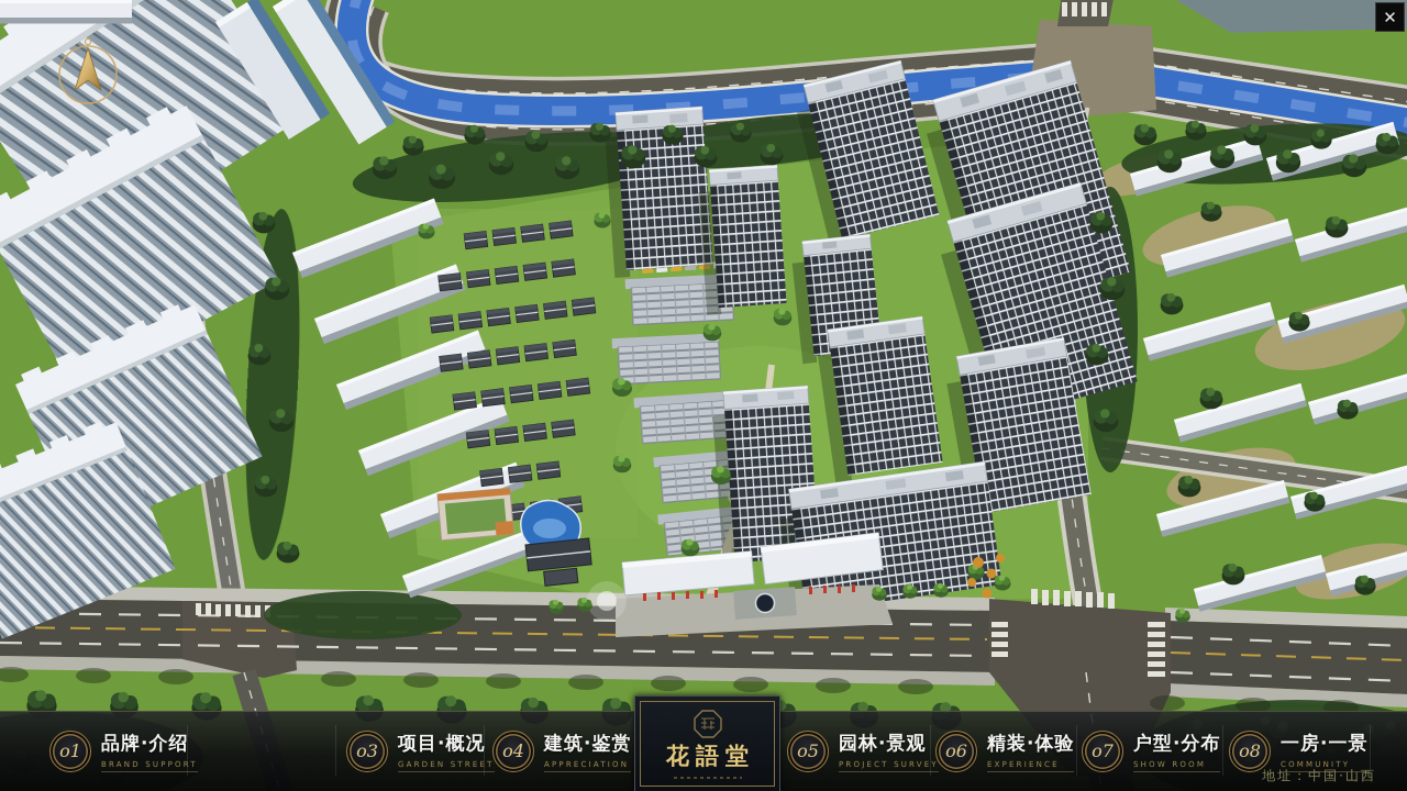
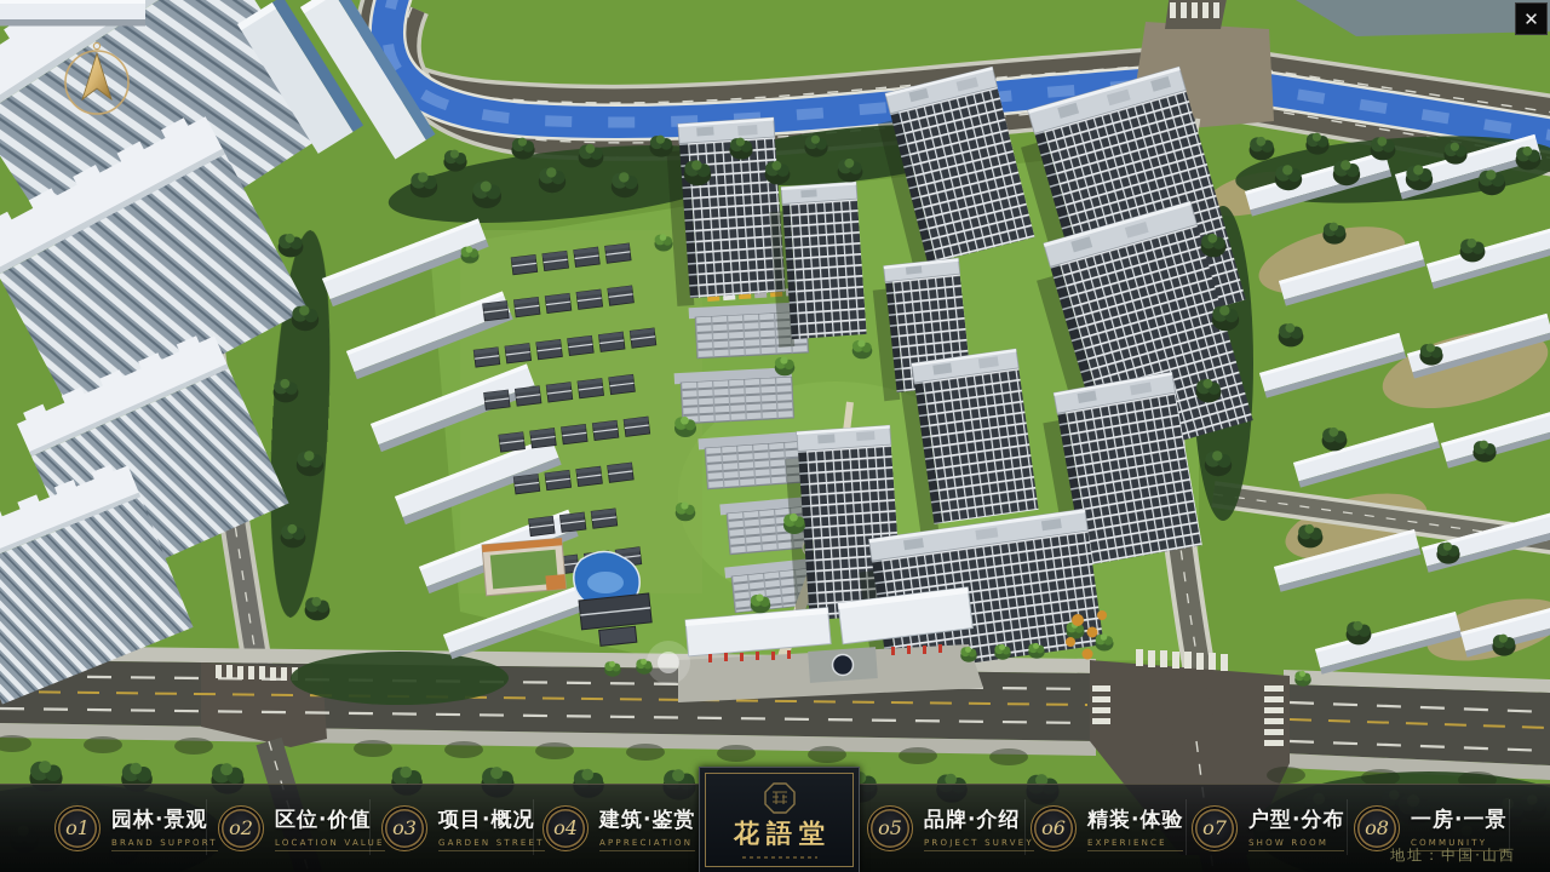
  ✕
  o1
- 品牌·介绍
+ 园林·景观
  BRAND SUPPORT
+ o2
+ 区位·价值
+ LOCATION VALUE
  o3
  项目·概况
  GARDEN STREET
  o4
  建筑·鉴赏
  APPRECIATION
  花語堂
  o5
- 园林·景观
+ 品牌·介绍
  PROJECT SURVEY
  o6
  精装·体验
  EXPERIENCE
  o7
  户型·分布
  SHOW ROOM
  o8
  一房·一景
  COMMUNITY
  地址：中国·山西
